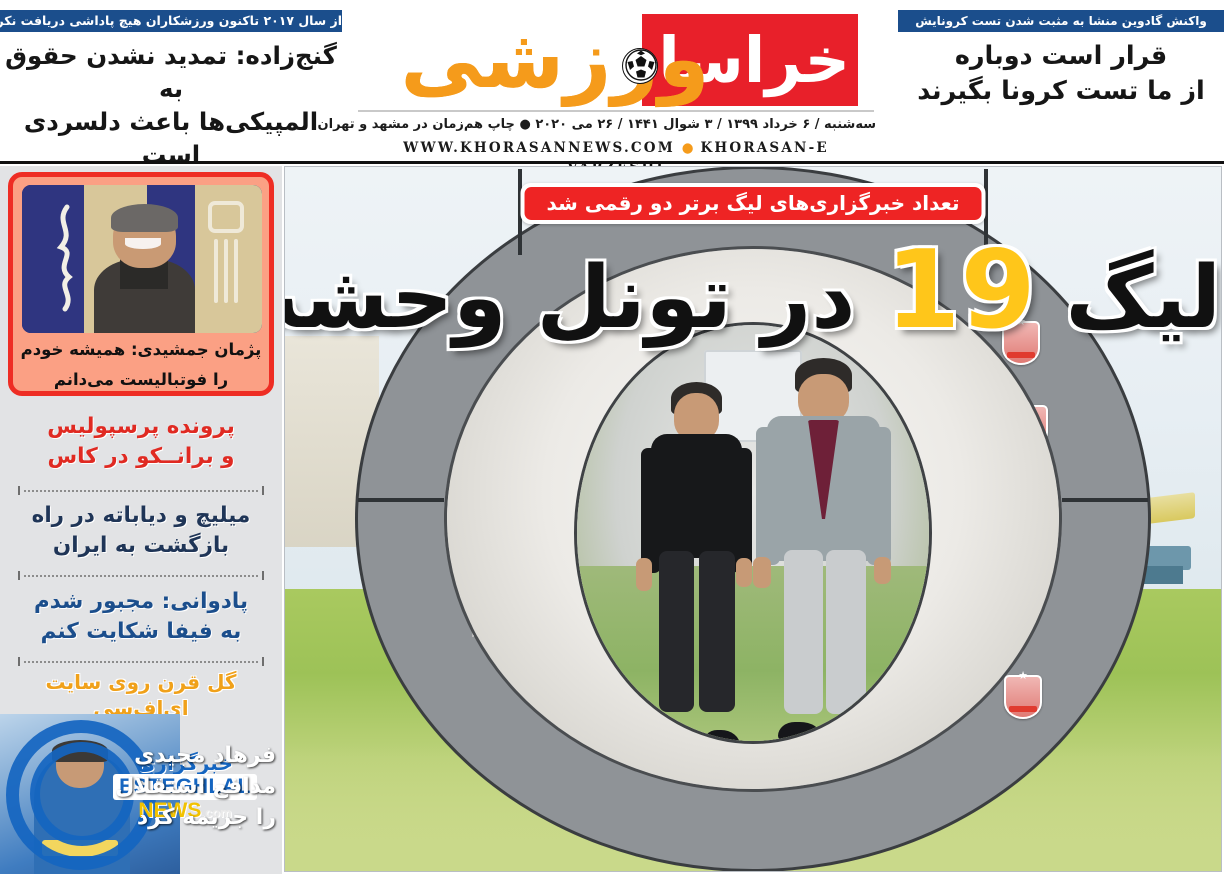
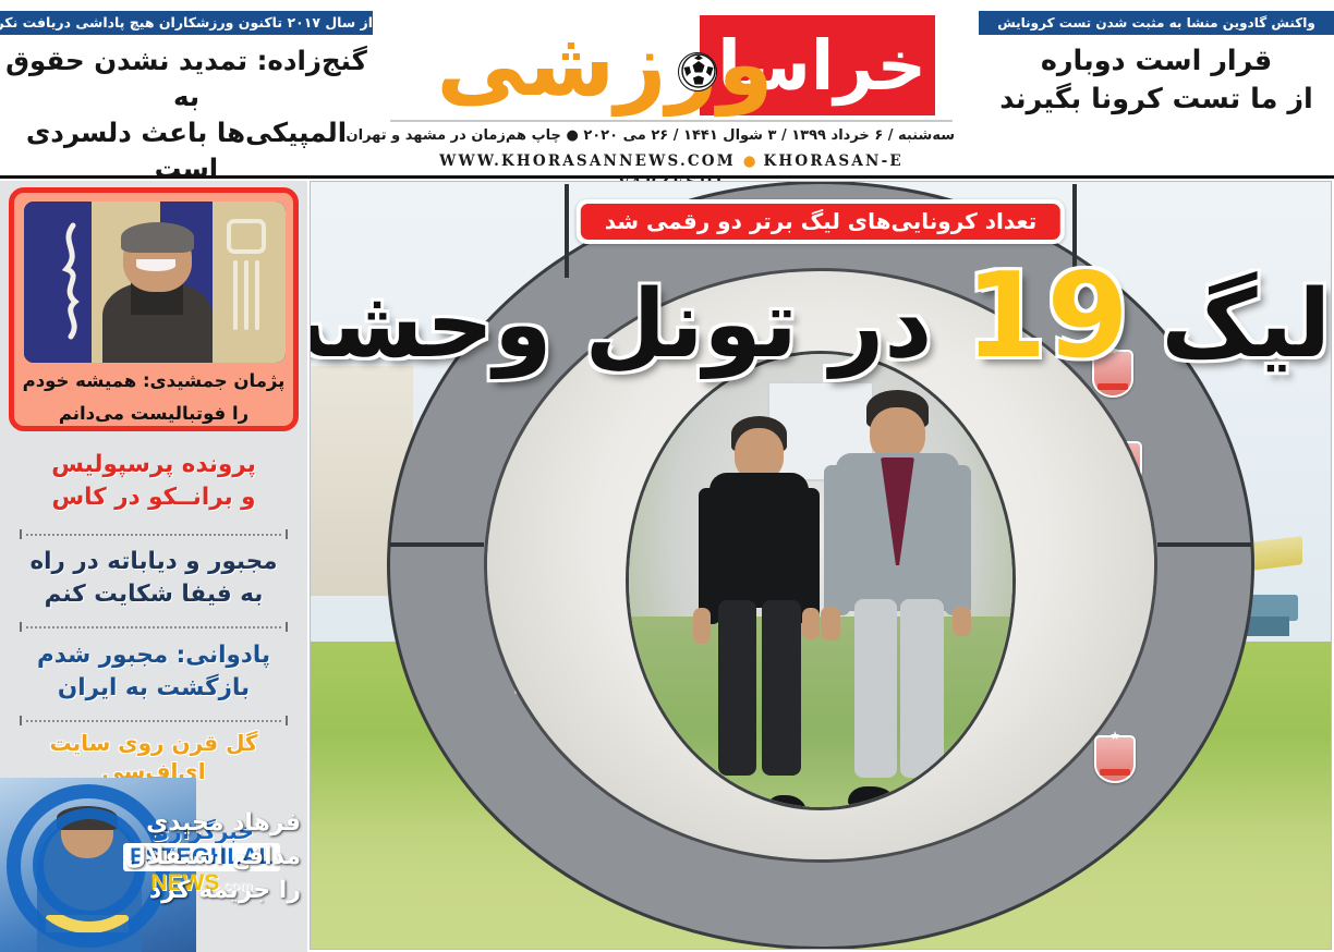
  از سال ۲۰۱۷ تاکنون ورزشکاران هیچ پاداشی دریافت نکر
  گنج‌زاده: تمدید نشدن حقوق به
  المپیکی‌ها باعث دلسردی است
  خراسا
  وزشی
  سه‌شنبه / ۶ خرداد ۱۳۹۹ / ۳ شوال ۱۴۴۱ / ۲۶ می ۲۰۲۰ ● چاپ هم‌زمان در مشهد و تهران
  WWW.KHORASANNEWS.COM ● KHORASAN-E
  واکنش گادوین منشا به مثبت شدن تست کرونایش
  قرار است دوباره
  از ما تست کرونا بگیرند
  پژمان جمشیدی: همیشه خودم
  را فوتبالیست می‌دانم
  پرونده پرسپولیس
  و برانــکو در کاس
- میلیچ و دیاباته در راه
+ مجبور و دیاباته در راه
- بازگشت به ایران
+ به فیفا شکایت کنم
  پادوانی: مجبور شدم
- به فیفا شکایت کنم
+ بازگشت به ایران
  گل قرن روی سایت ای‌اف‌سی
  خبرگزاری
  ESTEGHLAL
  NEWS.com
  فرهاد مجیدی
  مدافع استقلال
  را جریمه کرد
  ★
  ★
- تعداد خبرگزاری‌های لیگ برتر دو رقمی شد
+ تعداد کرونایی‌های لیگ برتر دو رقمی شد
  لیگ 19 در تونل وحش
